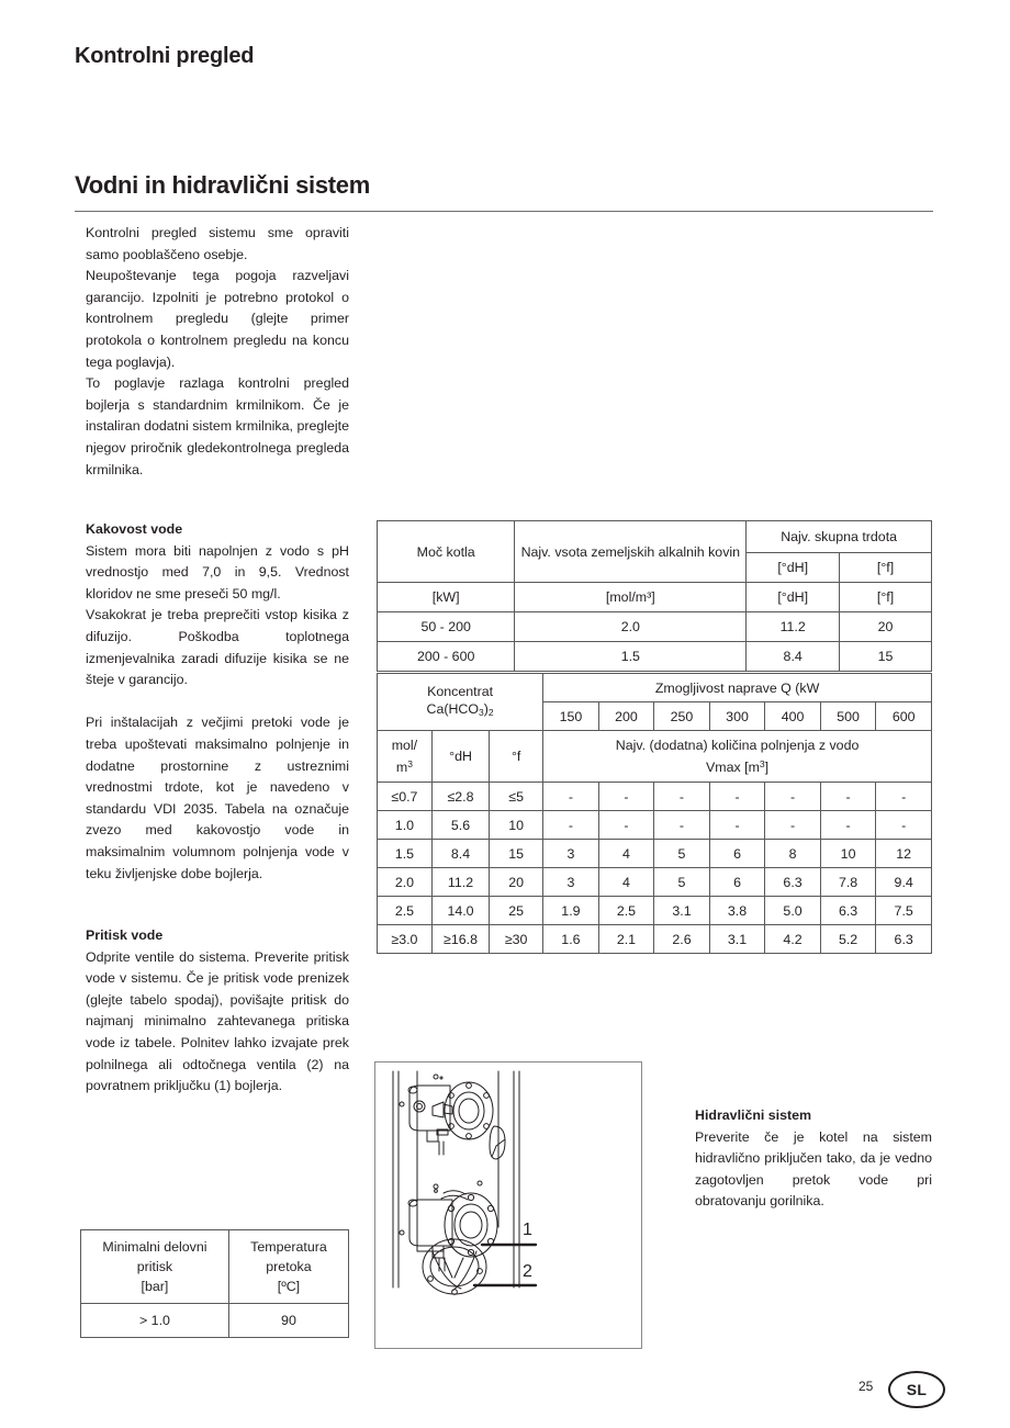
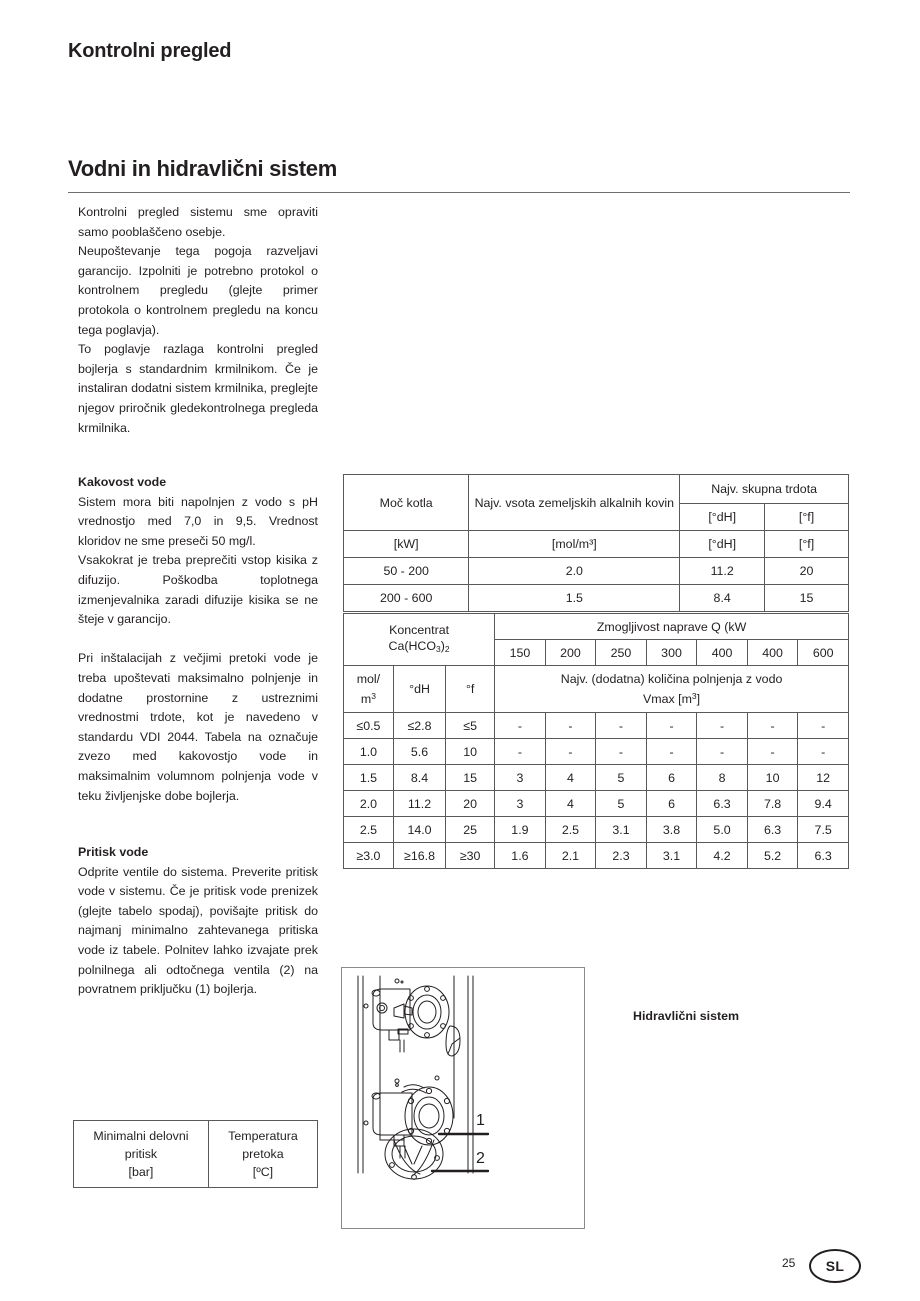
  Kontrolni pregled
  Vodni in hidravlični sistem
  Kontrolni pregled sistemu sme opraviti samo pooblaščeno osebje.
  Neupoštevanje tega pogoja razveljavi garancijo. Izpolniti je potrebno protokol o kontrolnem pregledu (glejte primer protokola o kontrolnem pregledu na koncu tega poglavja).
  To poglavje razlaga kontrolni pregled bojlerja s standardnim krmilnikom. Če je instaliran dodatni sistem krmilnika, preglejte njegov priročnik gledekontrolnega pregleda krmilnika.
  Kakovost vode
  Sistem mora biti napolnjen z vodo s pH vrednostjo med 7,0 in 9,5. Vrednost kloridov ne sme preseči 50 mg/l.
  Vsakokrat je treba preprečiti vstop kisika z difuzijo. Poškodba toplotnega izmenjevalnika zaradi difuzije kisika se ne šteje v garancijo.
- Pri inštalacijah z večjimi pretoki vode je treba upoštevati maksimalno polnjenje in dodatne prostornine z ustreznimi vrednostmi trdote, kot je navedeno v standardu VDI 2035. Tabela na označuje zvezo med kakovostjo vode in maksimalnim volumnom polnjenja vode v teku življenjske dobe bojlerja.
+ Pri inštalacijah z večjimi pretoki vode je treba upoštevati maksimalno polnjenje in dodatne prostornine z ustreznimi vrednostmi trdote, kot je navedeno v standardu VDI 2044. Tabela na označuje zvezo med kakovostjo vode in maksimalnim volumnom polnjenja vode v teku življenjske dobe bojlerja.
  Pritisk vode
  Odprite ventile do sistema. Preverite pritisk vode v sistemu. Če je pritisk vode prenizek (glejte tabelo spodaj), povišajte pritisk do najmanj minimalno zahtevanega pritiska vode iz tabele. Polnitev lahko izvajate prek polnilnega ali odtočnega ventila (2) na povratnem priključku (1) bojlerja.
  Hidravlični sistem
- Preverite če je kotel na sistem hidravlično priključen tako, da je vedno zagotovljen pretok vode pri obratovanju gorilnika.
  Moč kotla	Najv. vsota zemeljskih alkalnih kovin	Najv. skupna trdota
  [°dH]	[°f]
  [kW]	[mol/m³]	[°dH]	[°f]
  50 - 200	2.0	11.2	20
  200 - 600	1.5	8.4	15
  Koncentrat Ca(HCO3)2	Zmogljivost naprave Q (kW
- 150	200	250	300	400	500	600
+ 150	200	250	300	400	400	600
  mol/m3	°dH	°f	Najv. (dodatna) količina polnjenja z vodoVmax [m3]
- ≤0.7	≤2.8	≤5	-	-	-	-	-	-	-
+ ≤0.5	≤2.8	≤5	-	-	-	-	-	-	-
  1.0	5.6	10	-	-	-	-	-	-	-
  1.5	8.4	15	3	4	5	6	8	10	12
  2.0	11.2	20	3	4	5	6	6.3	7.8	9.4
  2.5	14.0	25	1.9	2.5	3.1	3.8	5.0	6.3	7.5
- ≥3.0	≥16.8	≥30	1.6	2.1	2.6	3.1	4.2	5.2	6.3
+ ≥3.0	≥16.8	≥30	1.6	2.1	2.3	3.1	4.2	5.2	6.3
  Minimalni delovni pritisk [bar]	Temperatura pretoka [ºC]
- > 1.0	90
  1
  2
  25
  SL
